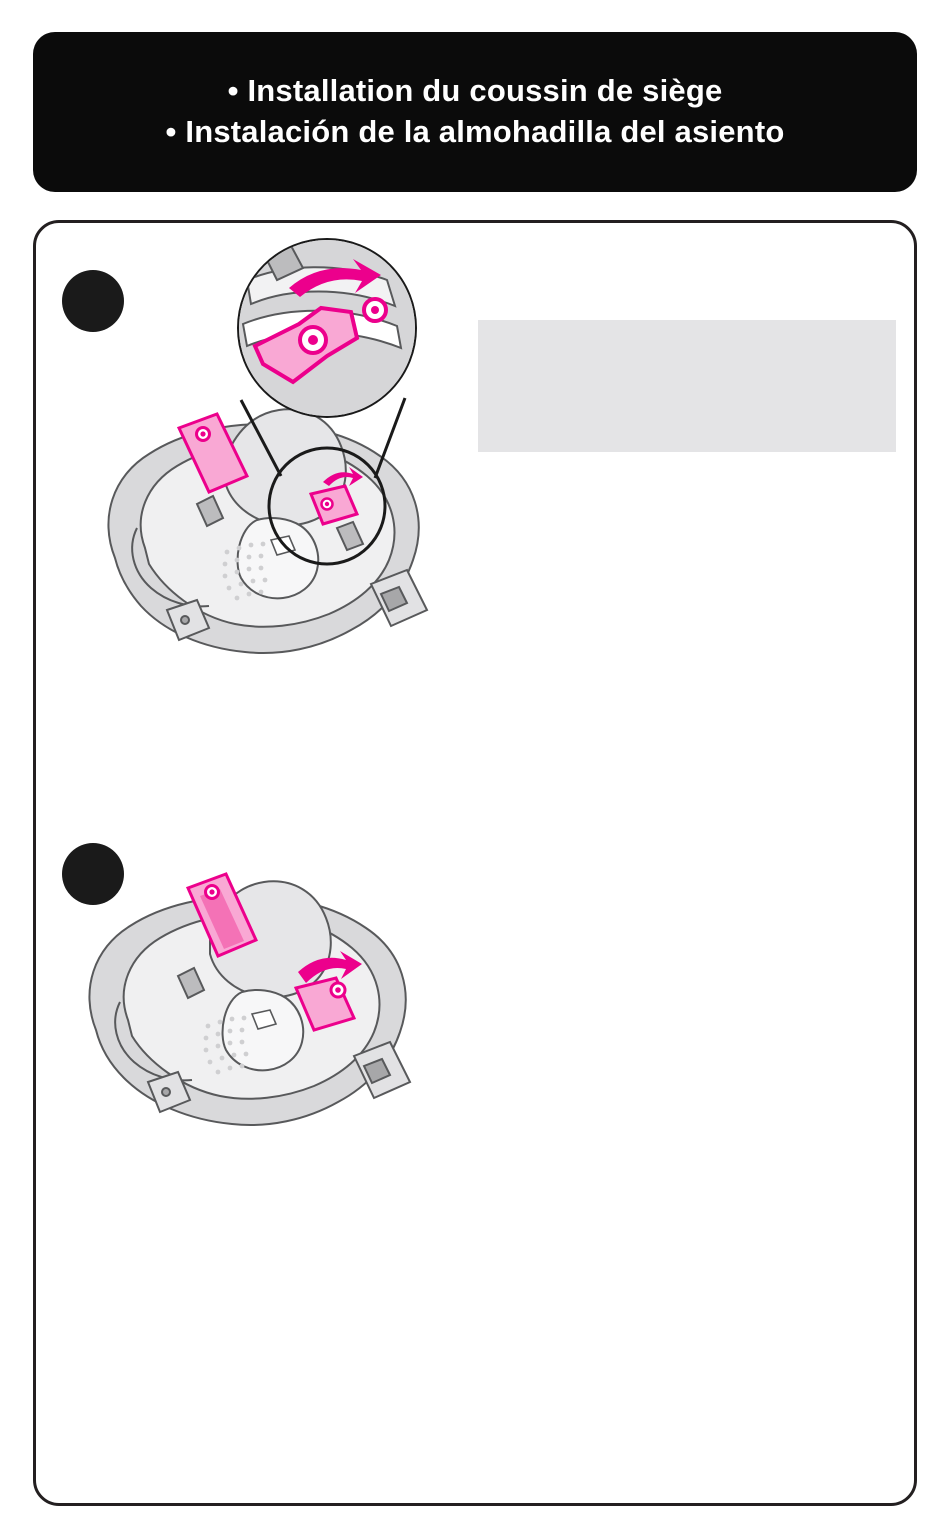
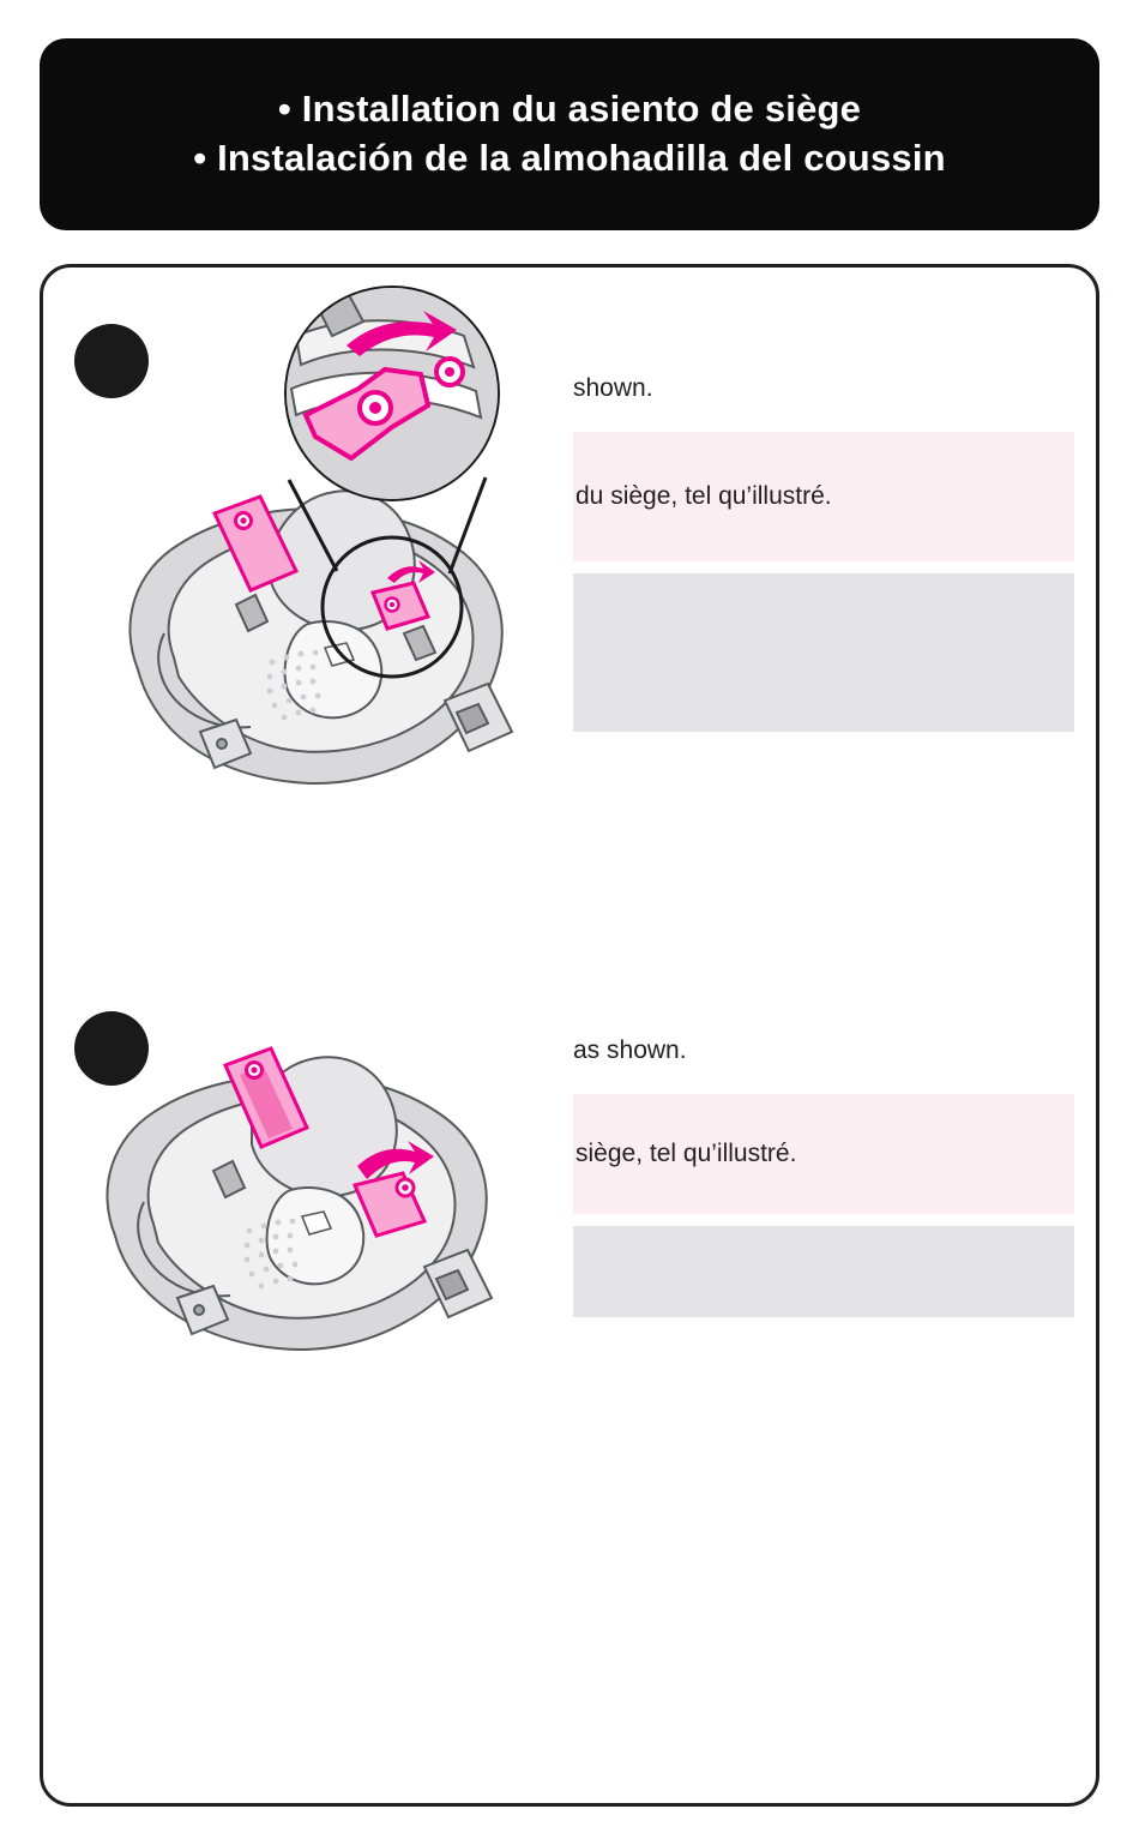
- • Installation du coussin de siège
+ • Installation du asiento de siège
- • Instalación de la almohadilla del asiento
+ • Instalación de la almohadilla del coussin
+ shown.
+ du siège, tel qu’illustré.
+ as shown.
+ siège, tel qu’illustré.
